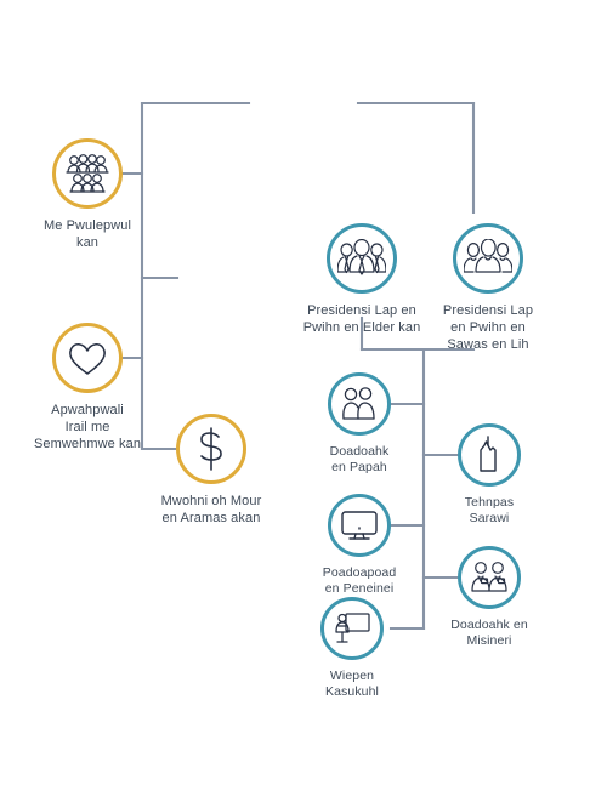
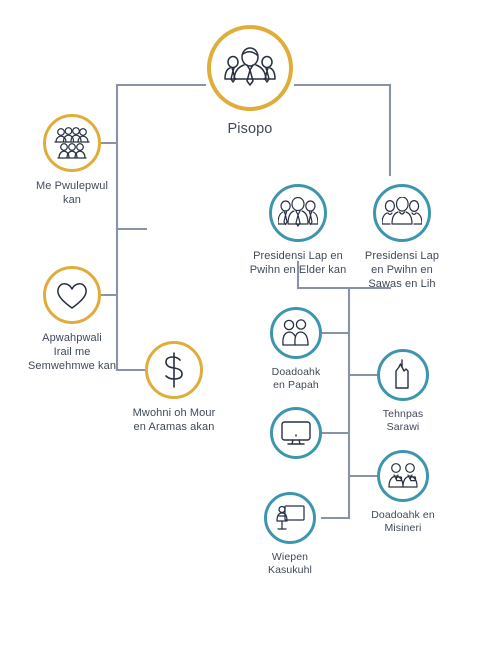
+ Pisopo
  Me Pwulepwul
  kan
  Apwahpwali
  Irail me
  Semwehmwe kan
  Mwohni oh Mour
  en Aramas akan
  Presidensi Lap en
  Pwihn en Elder kan
  Presidensi Lap
  en Pwihn en
  Sawas en Lih
  Doadoahk
  en Papah
  Tehnpas
  Sarawi
- Poadoapoad
- en Peneinei
  Doadoahk en
  Misineri
  Wiepen
  Kasukuhl
